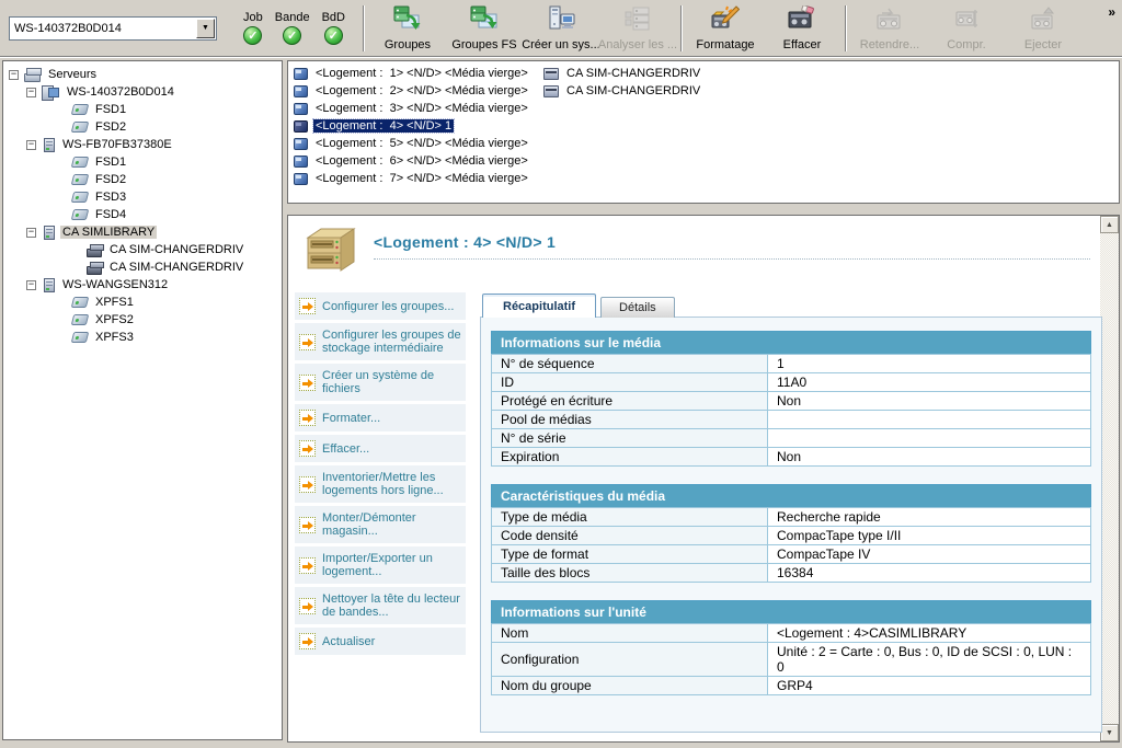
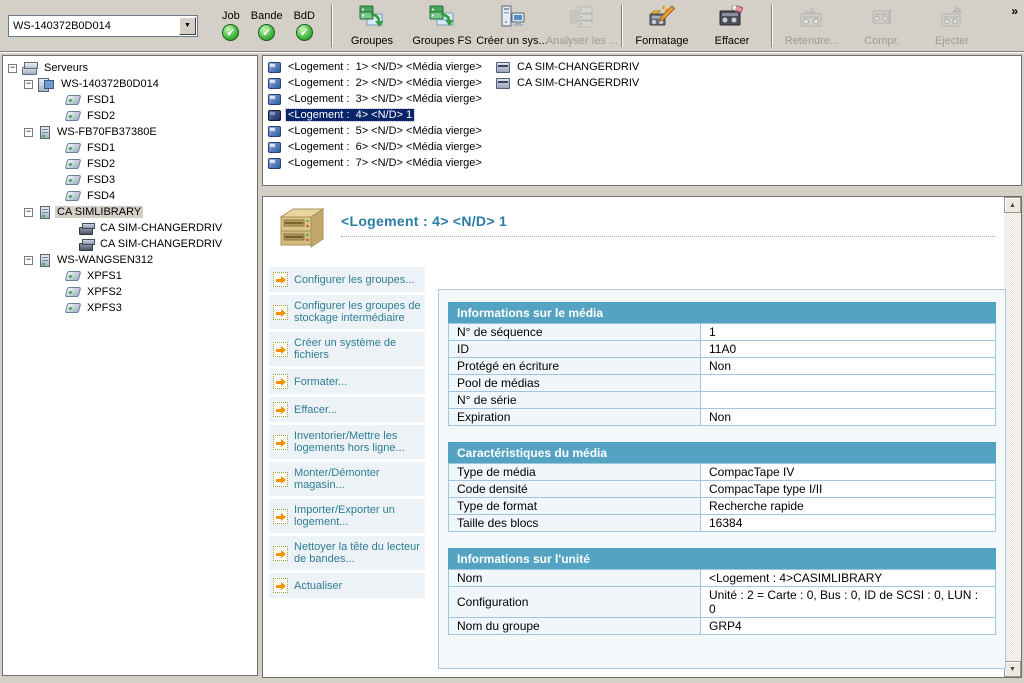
  WS-140372B0D014
  Job
  ✓
  Bande
  ✓
  BdD
  ✓
  Groupes
  Groupes FS
  Créer un sys...
  Analyser les ...
  Formatage
  Effacer
  Retendre...
  Compr.
  Ejecter
  »
  Serveurs
  WS-140372B0D014
  FSD1
  FSD2
  WS-FB70FB37380E
  FSD1
  FSD2
  FSD3
  FSD4
  CA SIMLIBRARY
  CA SIM-CHANGERDRIV
  CA SIM-CHANGERDRIV
  WS-WANGSEN312
  XPFS1
  XPFS2
  XPFS3
  <Logement : 1> <N/D> <Média vierge>
  <Logement : 2> <N/D> <Média vierge>
  <Logement : 3> <N/D> <Média vierge>
  <Logement : 4> <N/D> 1
  <Logement : 5> <N/D> <Média vierge>
  <Logement : 6> <N/D> <Média vierge>
  <Logement : 7> <N/D> <Média vierge>
  CA SIM-CHANGERDRIV
  CA SIM-CHANGERDRIV
  <Logement : 4> <N/D> 1
  Configurer les groupes...
  Configurer les groupes de stockage intermédiaire
  Créer un système de fichiers
  Formater...
  Effacer...
  Inventorier/Mettre les logements hors ligne...
  Monter/Démonter magasin...
  Importer/Exporter un logement...
  Nettoyer la tête du lecteur de bandes...
  Actualiser
- Récapitulatif
- Détails
  Informations sur le média
  N° de séquence	1
  ID	11A0
  Protégé en écriture	Non
  Pool de médias
  N° de série
  Expiration	Non
  Caractéristiques du média
- Type de média	Recherche rapide
+ Type de média	CompacTape IV
  Code densité	CompacTape type I/II
- Type de format	CompacTape IV
+ Type de format	Recherche rapide
  Taille des blocs	16384
  Informations sur l'unité
  Nom	<Logement : 4>CASIMLIBRARY
  Configuration	Unité : 2 = Carte : 0, Bus : 0, ID de SCSI : 0, LUN : 0
  Nom du groupe	GRP4
